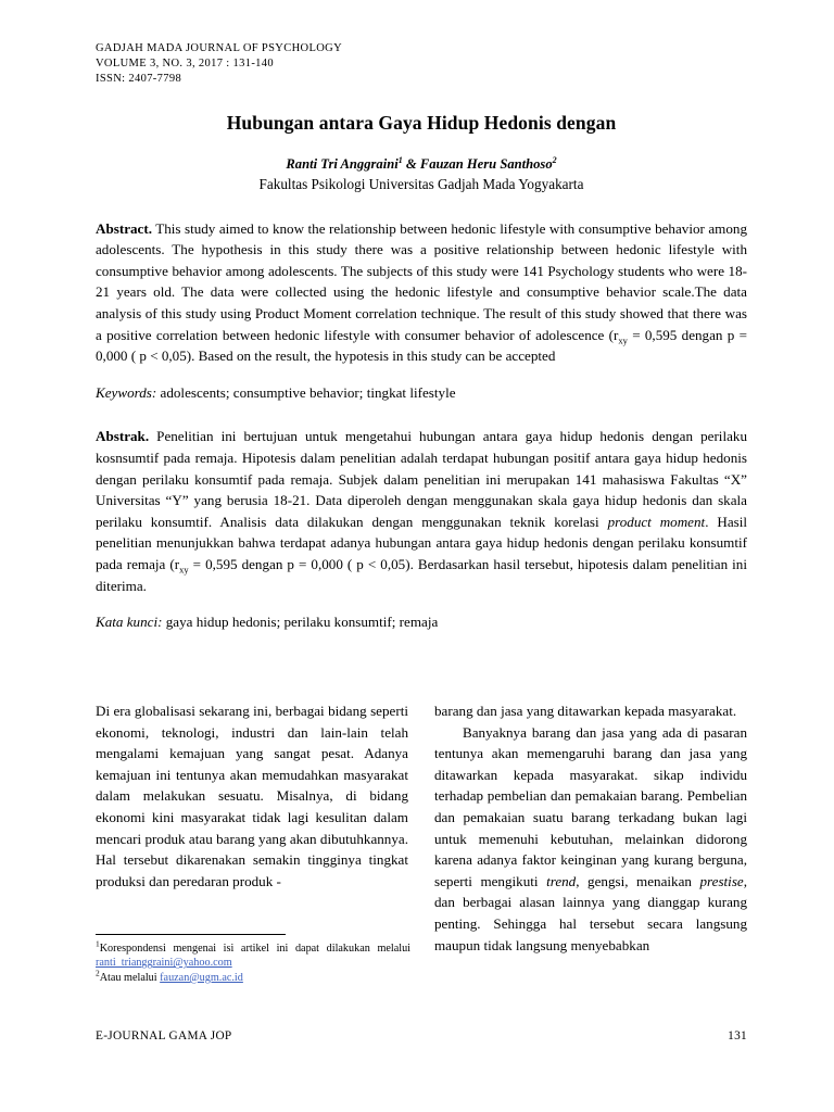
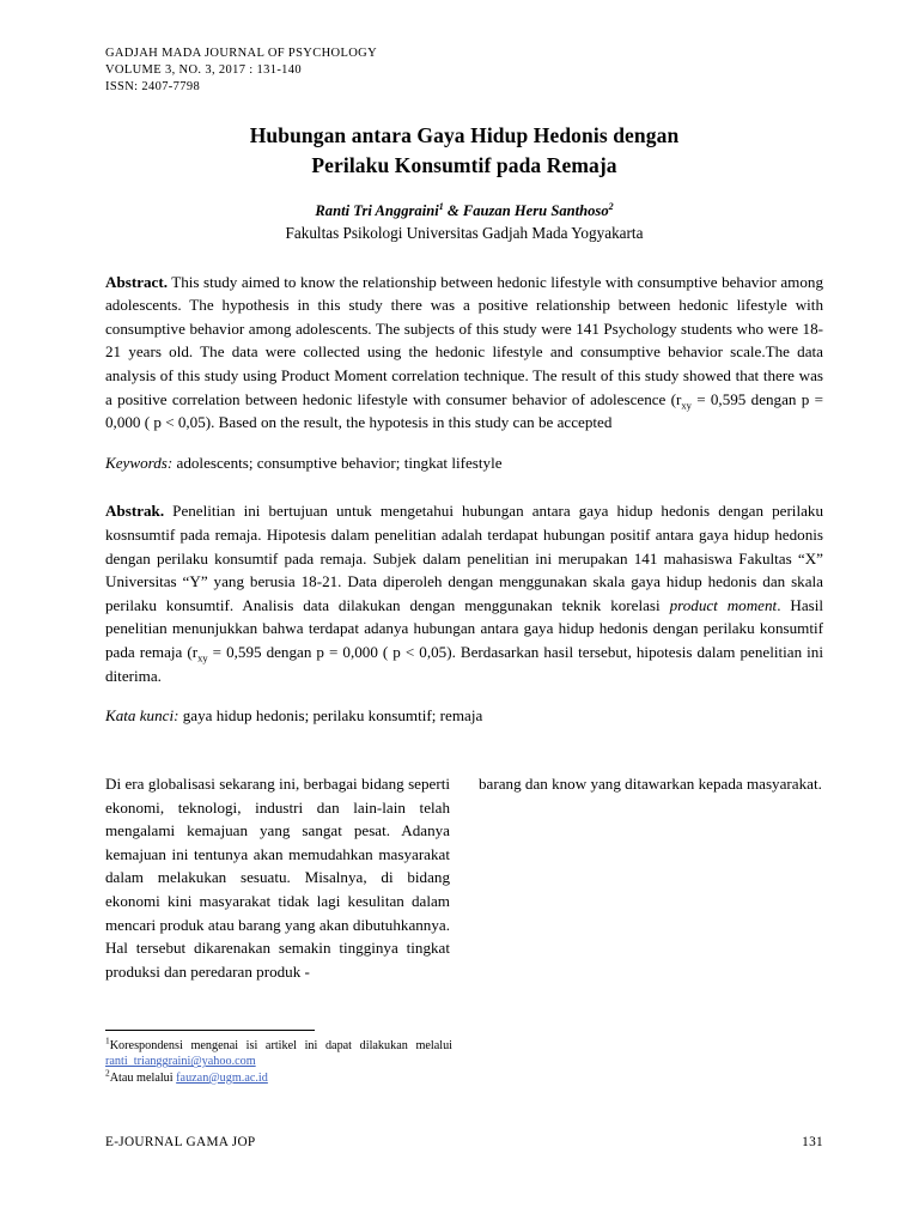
  GADJAH MADA JOURNAL OF PSYCHOLOGY
  VOLUME 3, NO. 3, 2017 : 131-140
  ISSN: 2407-7798
  Hubungan antara Gaya Hidup Hedonis dengan
+ Perilaku Konsumtif pada Remaja
  Ranti Tri Anggraini1 & Fauzan Heru Santhoso2
  Fakultas Psikologi Universitas Gadjah Mada Yogyakarta
  Abstract. This study aimed to know the relationship between hedonic lifestyle with consumptive behavior among adolescents. The hypothesis in this study there was a positive relationship between hedonic lifestyle with consumptive behavior among adolescents. The subjects of this study were 141 Psychology students who were 18-21 years old. The data were collected using the hedonic lifestyle and consumptive behavior scale.The data analysis of this study using Product Moment correlation technique. The result of this study showed that there was a positive correlation between hedonic lifestyle with consumer behavior of adolescence (rxy = 0,595 dengan p = 0,000 ( p < 0,05). Based on the result, the hypotesis in this study can be accepted
  Keywords: adolescents; consumptive behavior; tingkat lifestyle
  Abstrak. Penelitian ini bertujuan untuk mengetahui hubungan antara gaya hidup hedonis dengan perilaku kosnsumtif pada remaja. Hipotesis dalam penelitian adalah terdapat hubungan positif antara gaya hidup hedonis dengan perilaku konsumtif pada remaja. Subjek dalam penelitian ini merupakan 141 mahasiswa Fakultas “X” Universitas “Y” yang berusia 18-21. Data diperoleh dengan menggunakan skala gaya hidup hedonis dan skala perilaku konsumtif. Analisis data dilakukan dengan menggunakan teknik korelasi product moment. Hasil penelitian menunjukkan bahwa terdapat adanya hubungan antara gaya hidup hedonis dengan perilaku konsumtif pada remaja (rxy = 0,595 dengan p = 0,000 ( p < 0,05). Berdasarkan hasil tersebut, hipotesis dalam penelitian ini diterima.
  Kata kunci: gaya hidup hedonis; perilaku konsumtif; remaja
  Di era globalisasi sekarang ini, berbagai bidang seperti ekonomi, teknologi, industri dan lain-lain telah mengalami kemajuan yang sangat pesat. Adanya kemajuan ini tentunya akan memudahkan masyarakat dalam melakukan sesuatu. Misalnya, di bidang ekonomi kini masyarakat tidak lagi kesulitan dalam mencari produk atau barang yang akan dibutuhkannya. Hal tersebut dikarenakan semakin tingginya tingkat produksi dan peredaran produk -
  1Korespondensi mengenai isi artikel ini dapat dilakukan melalui ranti_trianggraini@yahoo.com
  2Atau melalui fauzan@ugm.ac.id
- barang dan jasa yang ditawarkan kepada masyarakat.
+ barang dan know yang ditawarkan kepada masyarakat.
- Banyaknya barang dan jasa yang ada di pasaran tentunya akan memengaruhi barang dan jasa yang ditawarkan kepada masyarakat. sikap individu terhadap pembelian dan pemakaian barang. Pembelian dan pemakaian suatu barang terkadang bukan lagi untuk memenuhi kebutuhan, melainkan didorong karena adanya faktor keinginan yang kurang berguna, seperti mengikuti trend, gengsi, menaikan prestise, dan berbagai alasan lainnya yang dianggap kurang penting. Sehingga hal tersebut secara langsung maupun tidak langsung menyebabkan
  E-JOURNAL GAMA JOP
  131
